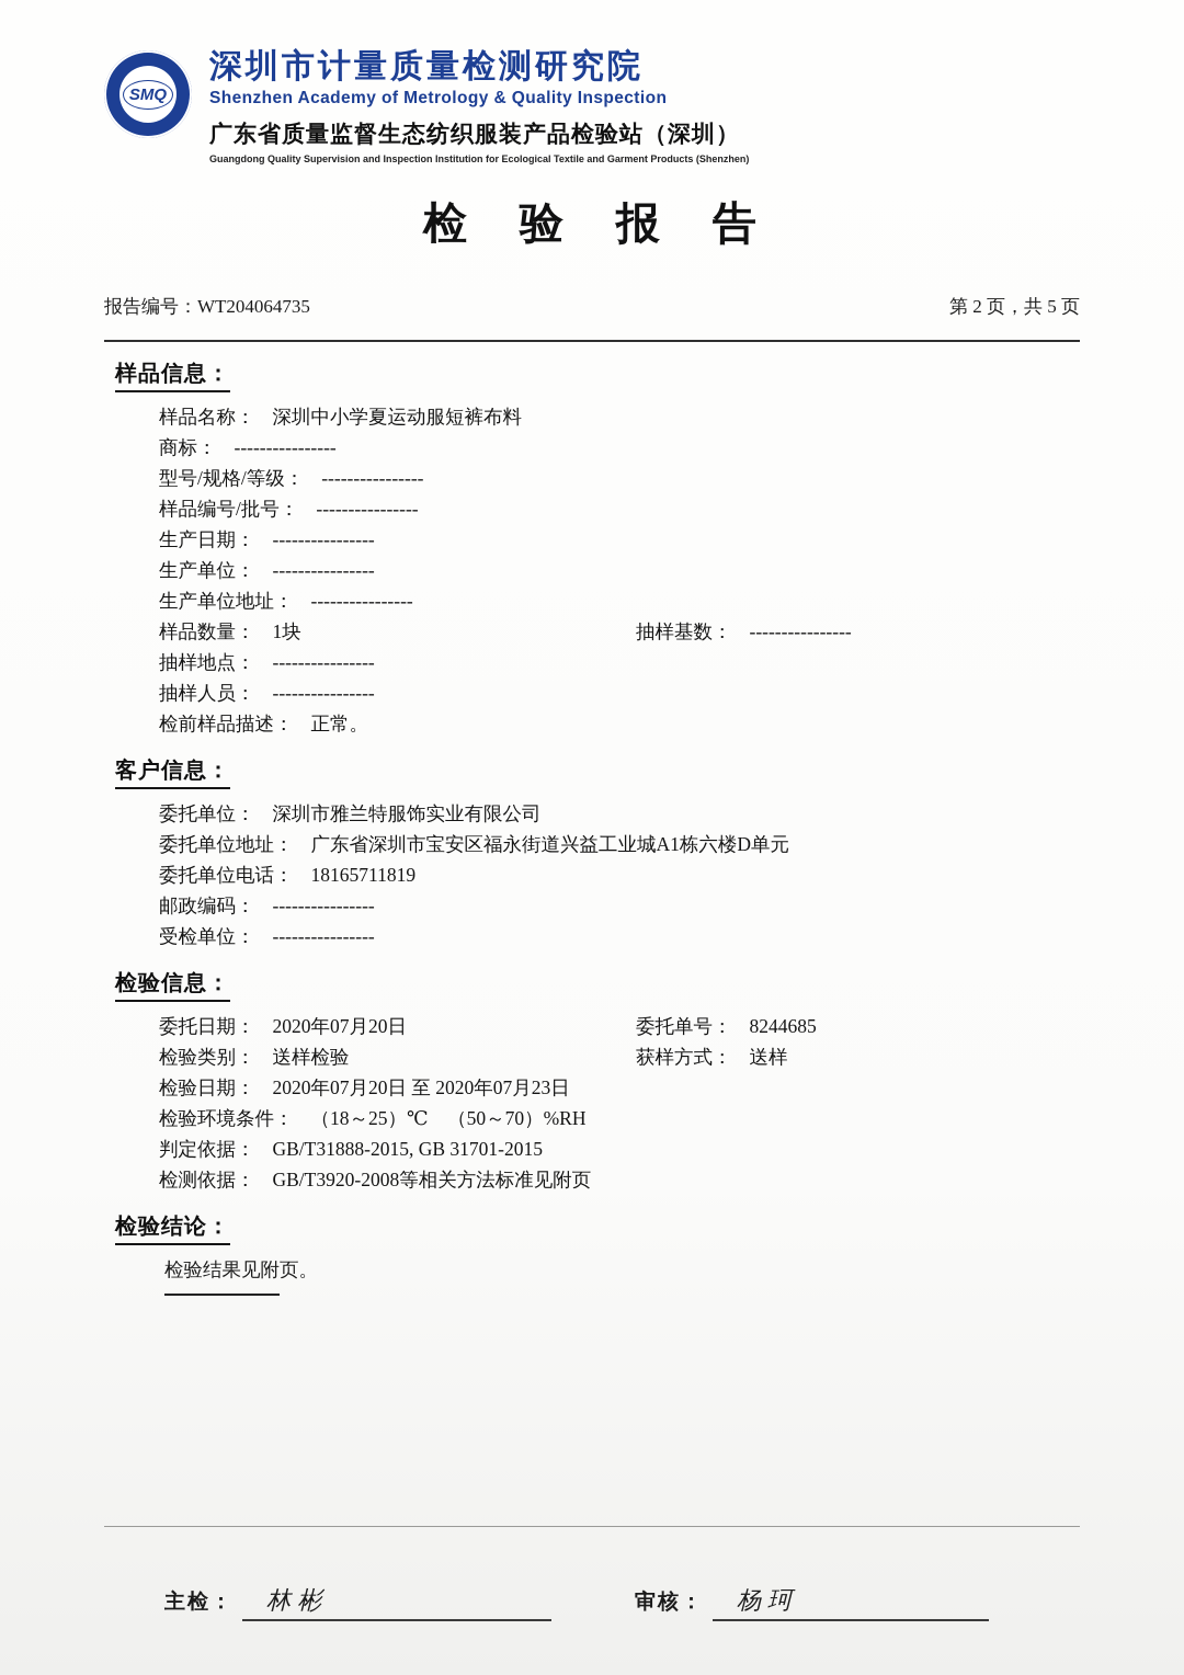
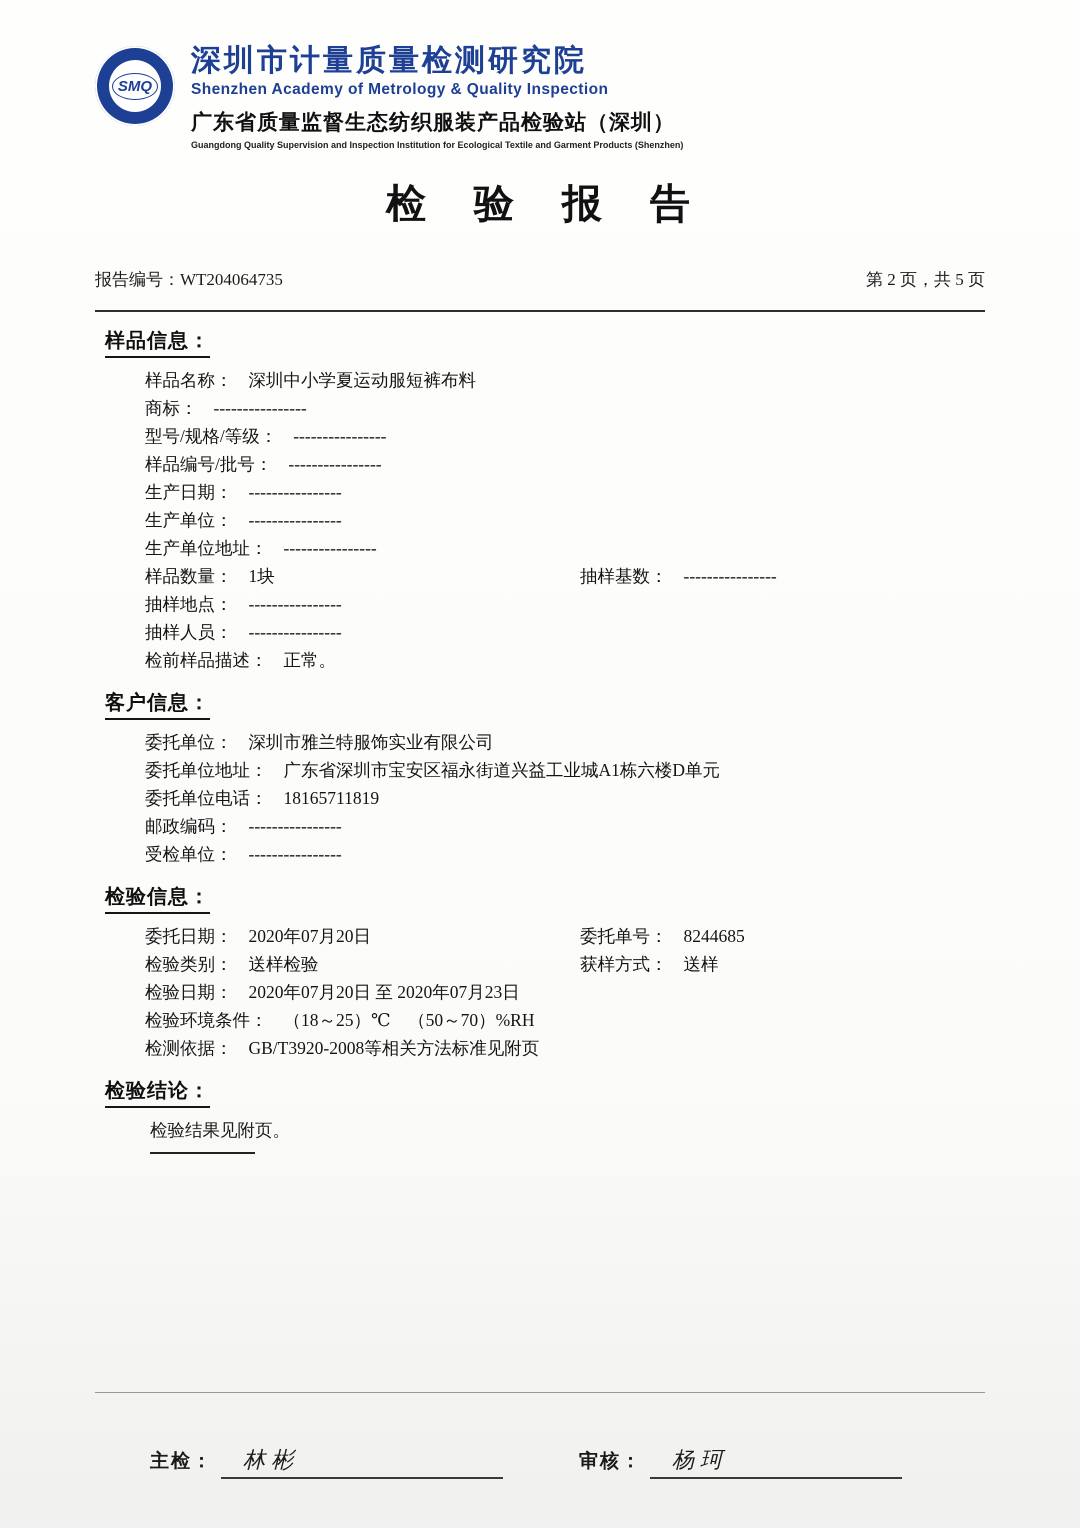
  SMQ
  深圳市计量质量检测研究院
  Shenzhen Academy of Metrology & Quality Inspection
  广东省质量监督生态纺织服装产品检验站（深圳）
  Guangdong Quality Supervision and Inspection Institution for Ecological Textile and Garment Products (Shenzhen)
  检 验 报 告
  报告编号：WT204064735
  第 2 页，共 5 页
  样品信息：
  样品名称： 深圳中小学夏运动服短裤布料
  商标： ----------------
  型号/规格/等级： ----------------
  样品编号/批号： ----------------
  生产日期： ----------------
  生产单位： ----------------
  生产单位地址： ----------------
  样品数量： 1块 抽样基数： ----------------
  抽样地点： ----------------
  抽样人员： ----------------
  检前样品描述： 正常。
  客户信息：
  委托单位： 深圳市雅兰特服饰实业有限公司
  委托单位地址： 广东省深圳市宝安区福永街道兴益工业城A1栋六楼D单元
  委托单位电话： 18165711819
  邮政编码： ----------------
  受检单位： ----------------
  检验信息：
  委托日期： 2020年07月20日 委托单号： 8244685
  检验类别： 送样检验 获样方式： 送样
  检验日期： 2020年07月20日 至 2020年07月23日
  检验环境条件： （18～25）℃ （50～70）%RH
- 判定依据： GB/T31888-2015, GB 31701-2015
  检测依据： GB/T3920-2008等相关方法标准见附页
  检验结论：
  检验结果见附页。
  主检： 林彬
  审核： 杨珂
